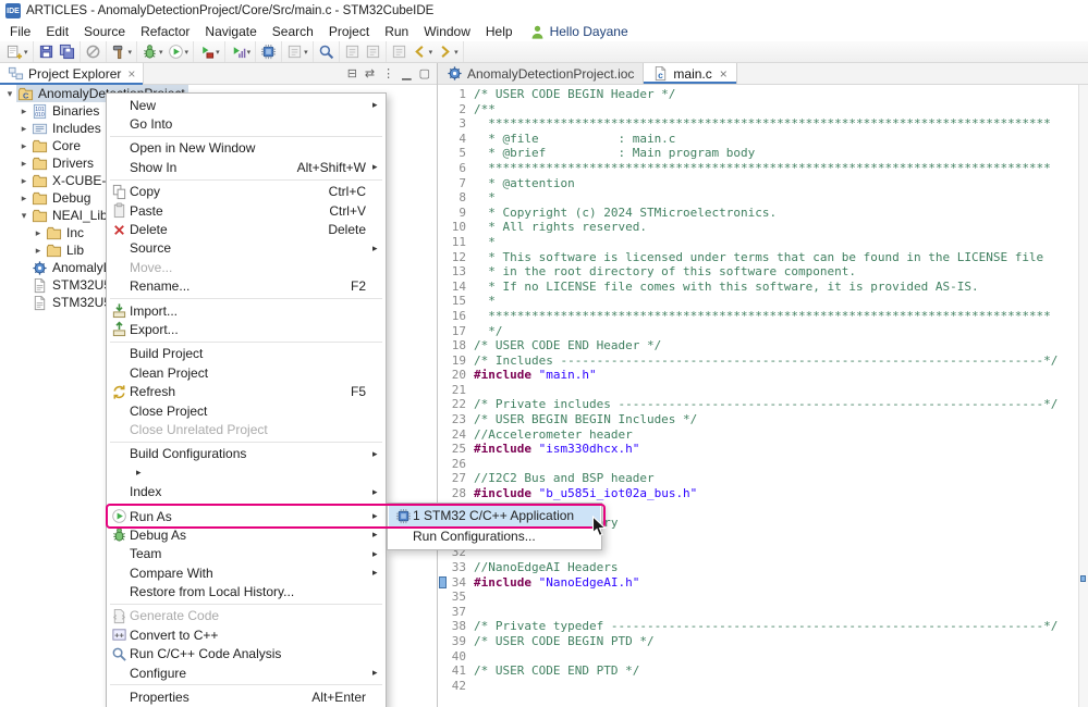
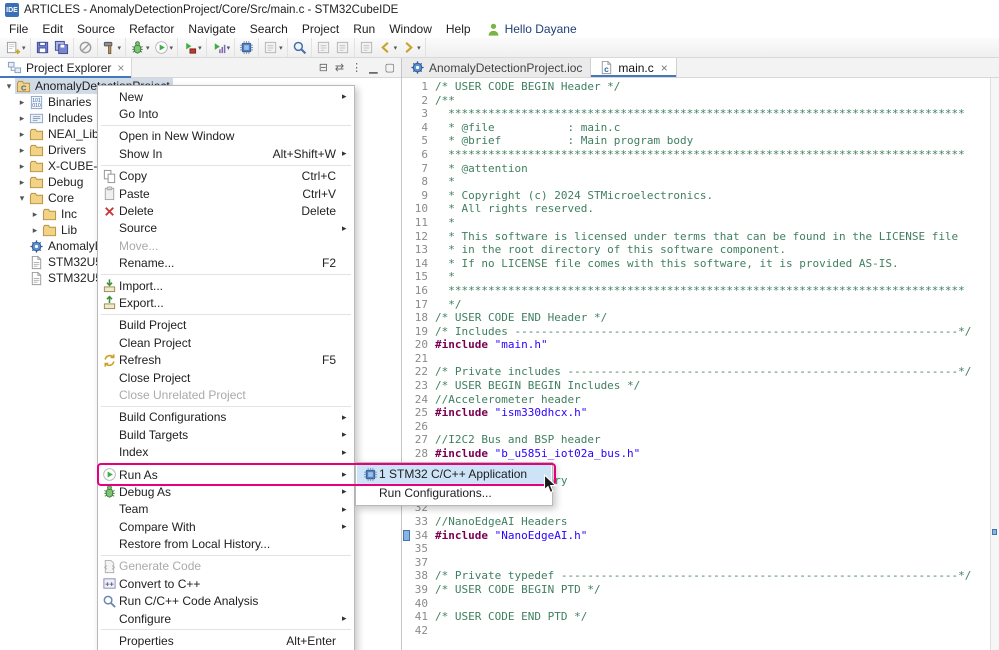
  ARTICLES - AnomalyDetectionProject/Core/Src/main.c - STM32CubeIDE
  File
  Edit
  Source
  Refactor
  Navigate
  Search
  Project
  Run
  Window
  Help
  Hello Dayane
  Project Explorer
  ×
  ⊟
  ⇄
  ⋮
  ▁
  ▢
  ▾
  C
  ▸
  Binaries
  ▸
  Includes
  ▸
- Core
+ NEAI_Lib
  ▸
  Drivers
  ▸
  ▸
  Debug
  ▾
- NEAI_Lib
+ Core
  ▸
  Inc
  ▸
  Lib
  AnomalyDetectionProject.ioc
  c
  main.c
  ×
  1
  /* USER CODE BEGIN Header */
  2
  /**
  3
  ******************************************************************************
  4
  * @file : main.c
  5
  * @brief : Main program body
  6
  ******************************************************************************
  7
  * @attention
  8
  *
  9
  * Copyright (c) 2024 STMicroelectronics.
  10
  * All rights reserved.
  11
  *
  12
  * This software is licensed under terms that can be found in the LICENSE file
  13
  * in the root directory of this software component.
  14
  * If no LICENSE file comes with this software, it is provided AS-IS.
  15
  *
  16
  ******************************************************************************
  17
  */
  18
  /* USER CODE END Header */
  19
  /* Includes -------------------------------------------------------------------*/
  20
  #include "main.h"
  21
  22
  /* Private includes -----------------------------------------------------------*/
  23
  /* USER BEGIN BEGIN Includes */
  24
  //Accelerometer header
  25
  #include "ism330dhcx.h"
  26
  27
  //I2C2 Bus and BSP header
  28
  #include "b_u585i_iot02a_bus.h"
  32
  33
  //NanoEdgeAI Headers
  34
  #include "NanoEdgeAI.h"
  35
  37
  38
  /* Private typedef ------------------------------------------------------------*/
  39
  /* USER CODE BEGIN PTD */
  40
  41
  /* USER CODE END PTD */
  42
  New
  ▸
  Go Into
  Open in New Window
  Show In
  Alt+Shift+W
  ▸
  Copy
  Ctrl+C
  Paste
  Ctrl+V
  Delete
  Delete
  Source
  ▸
  Move...
  Rename...
  F2
  Import...
  Export...
  Build Project
  Clean Project
  Refresh
  F5
  Close Project
  Close Unrelated Project
  Build Configurations
  ▸
+ Build Targets
  ▸
  Index
  ▸
  Run As
  ▸
  Debug As
  ▸
  Team
  ▸
  Compare With
  ▸
  Restore from Local History...
  Generate Code
  ++
  Convert to C++
  Run C/C++ Code Analysis
  Configure
  ▸
  Properties
  Alt+Enter
  1 STM32 C/C++ Application
  Run Configurations...
